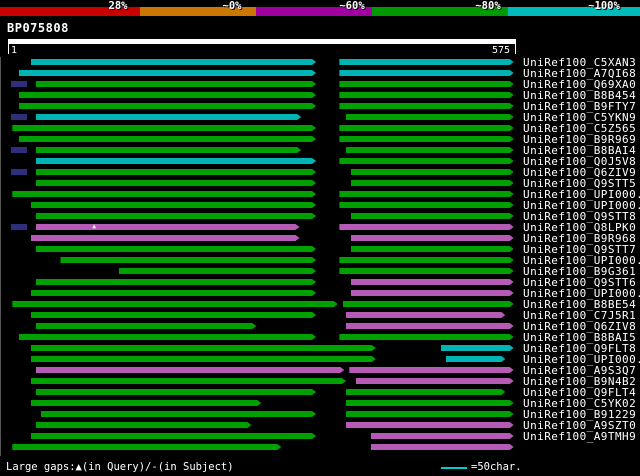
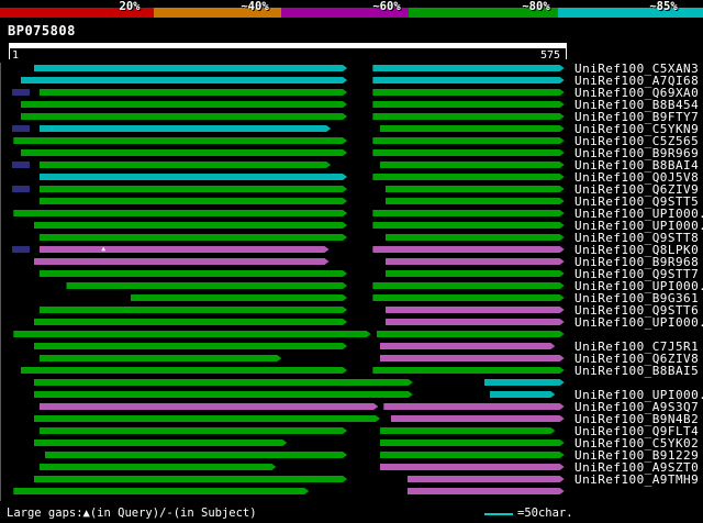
- 28%
+ 20%
- ~0%
+ ~40%
  ~60%
  ~80%
- ~100%
+ ~85%
  BP075808
  1
  575
  UniRef100_C5XAN3
  UniRef100_A7QI68
  UniRef100_Q69XA0
  UniRef100_B8B454
  UniRef100_B9FTY7
  UniRef100_C5YKN9
  UniRef100_C5Z565
  UniRef100_B9R969
  UniRef100_B8BAI4
  UniRef100_Q0J5V8
  UniRef100_Q6ZIV9
  UniRef100_Q9STT5
  UniRef100_UPI000
  UniRef100_UPI000
  UniRef100_Q9STT8
  UniRef100_Q8LPK0
  UniRef100_B9R968
  UniRef100_Q9STT7
  UniRef100_UPI000
  UniRef100_B9G361
  UniRef100_Q9STT6
  UniRef100_UPI000
- UniRef100_B8BE54
  UniRef100_C7J5R1
  UniRef100_Q6ZIV8
  UniRef100_B8BAI5
- UniRef100_Q9FLT8
  UniRef100_UPI000
  UniRef100_A9S3Q7
  UniRef100_B9N4B2
  UniRef100_Q9FLT4
  UniRef100_C5YK02
  UniRef100_B91229
  UniRef100_A9SZT0
  UniRef100_A9TMH9
  Large gaps:▲(in Query)/-(in Subject)
  =50char.
